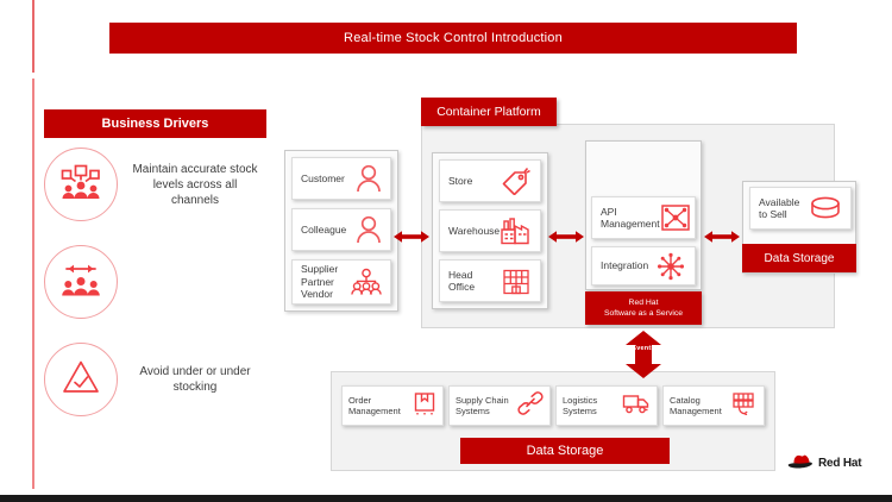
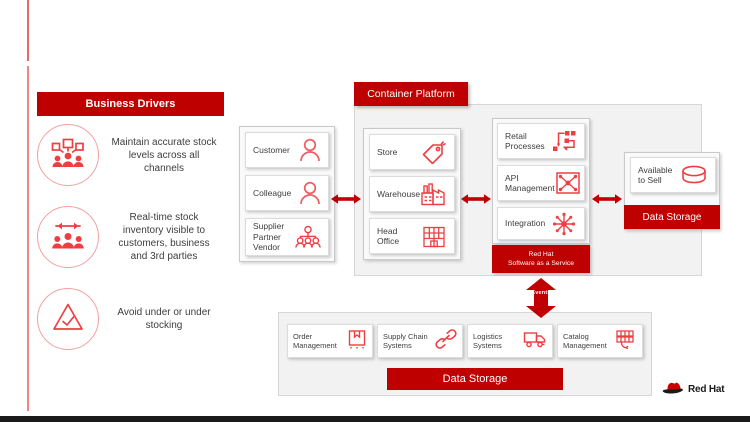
- Real-time Stock Control Introduction
  Business Drivers
  Maintain accurate stock levels across all channels
+ Real-time stock inventory visible to customers, business and 3rd parties
  Avoid under or under stocking
  Container Platform
  Customer
  Colleague
  Supplier
  Partner
  Vendor
  Store
  Warehouse
  Head
  Office
+ Retail
+ Processes
  API
  Management
  Integration
  Available
  to Sell
  Data Storage
  Order
  Management
  Supply Chain
  Systems
  Logistics
  Systems
  Catalog
  Management
  Data Storage
  Red Hat
